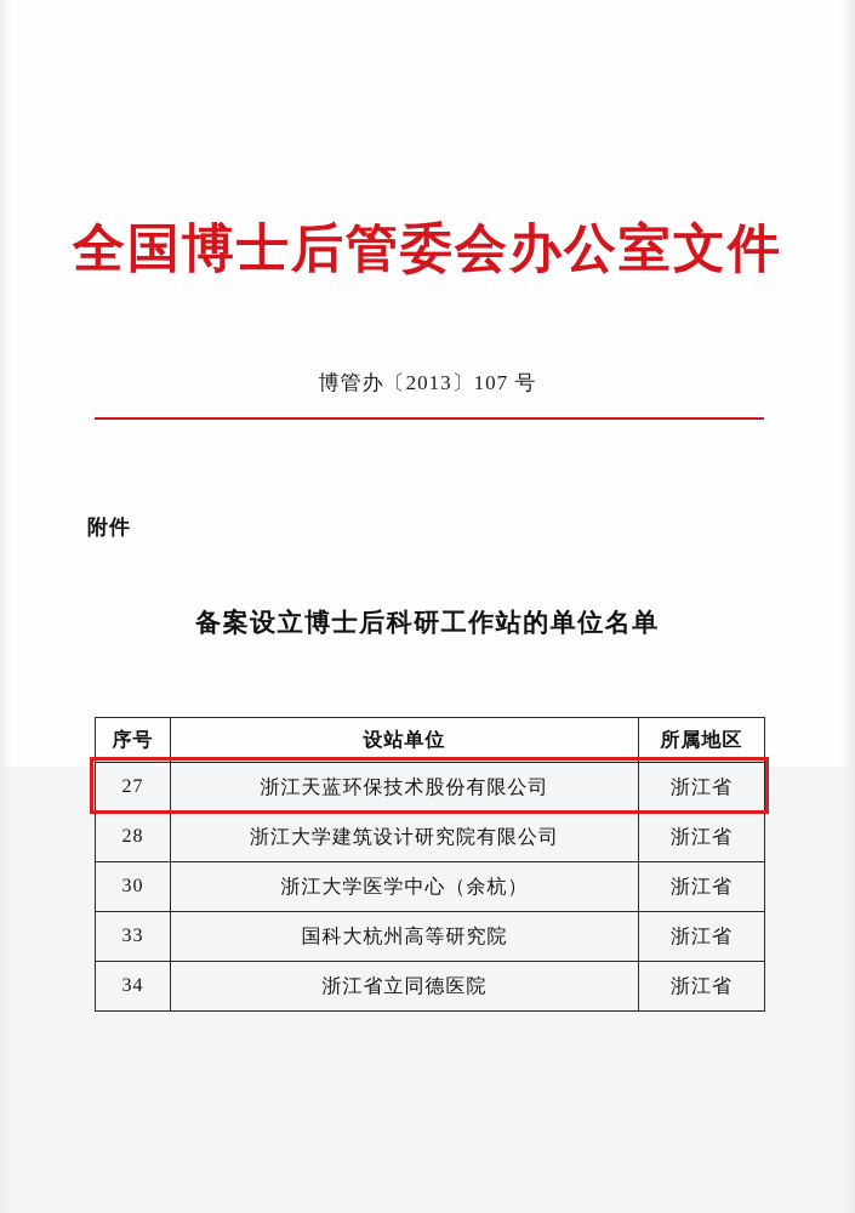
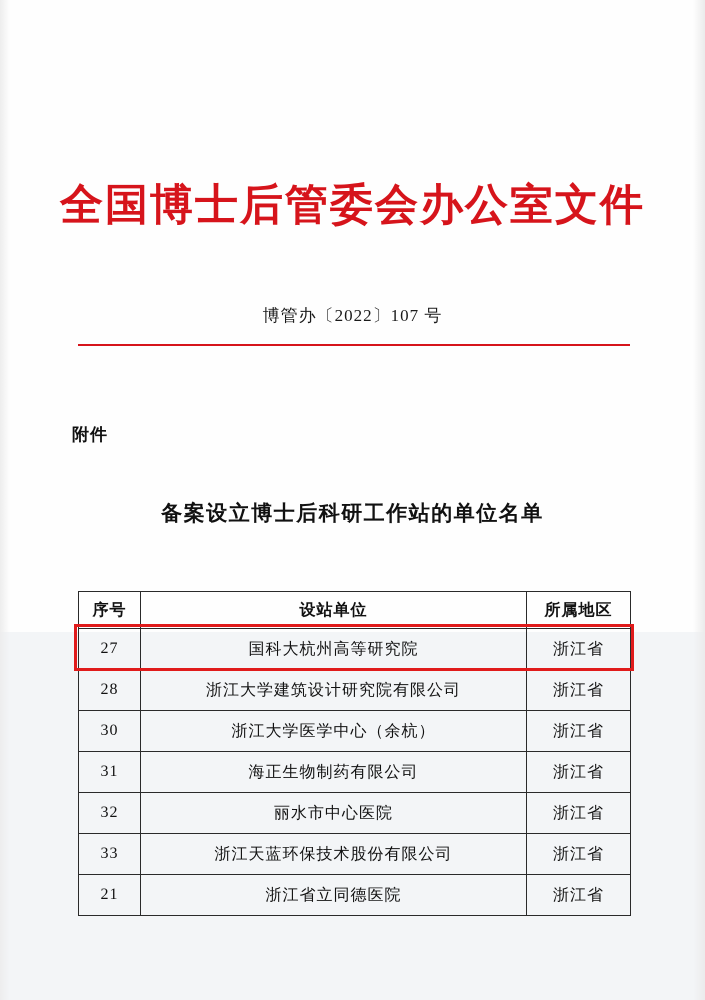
  全国博士后管委会办公室文件
- 博管办〔2013〕107 号
+ 博管办〔2022〕107 号
  附件
  备案设立博士后科研工作站的单位名单
  序号	设站单位	所属地区
- 27	浙江天蓝环保技术股份有限公司	浙江省
+ 27	国科大杭州高等研究院	浙江省
  28	浙江大学建筑设计研究院有限公司	浙江省
  30	浙江大学医学中心（余杭）	浙江省
+ 31	海正生物制药有限公司	浙江省
+ 32	丽水市中心医院	浙江省
- 33	国科大杭州高等研究院	浙江省
+ 33	浙江天蓝环保技术股份有限公司	浙江省
- 34	浙江省立同德医院	浙江省
+ 21	浙江省立同德医院	浙江省
